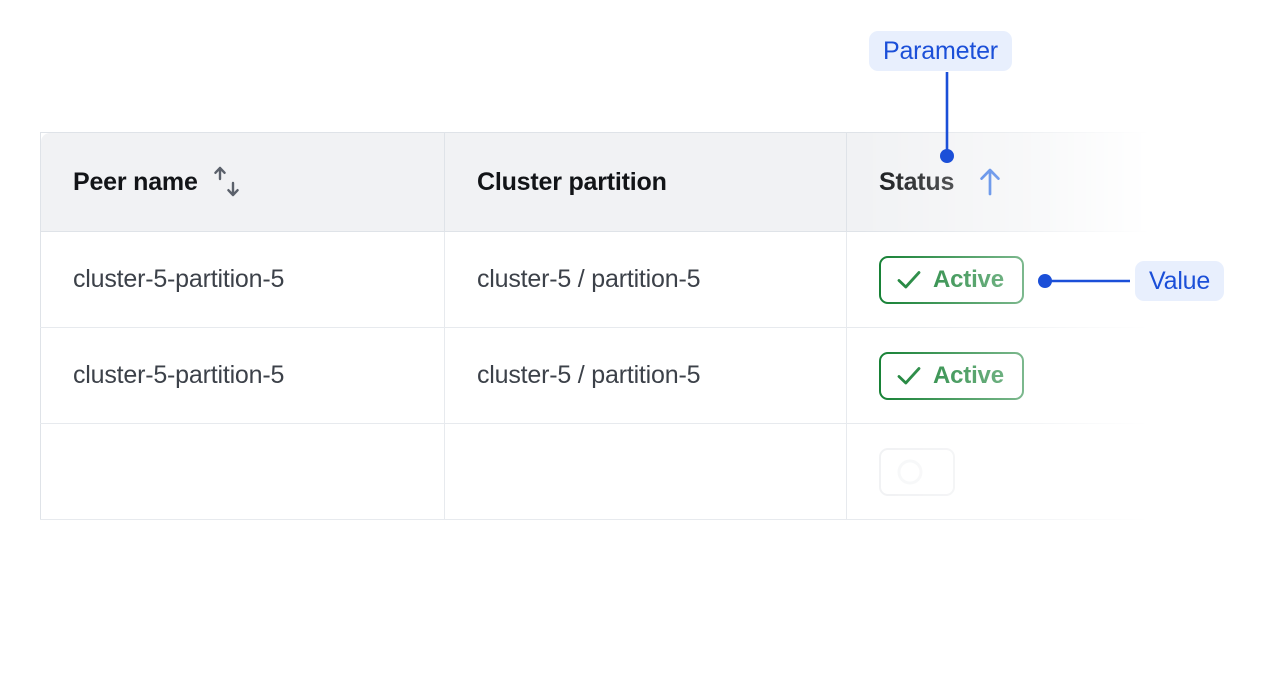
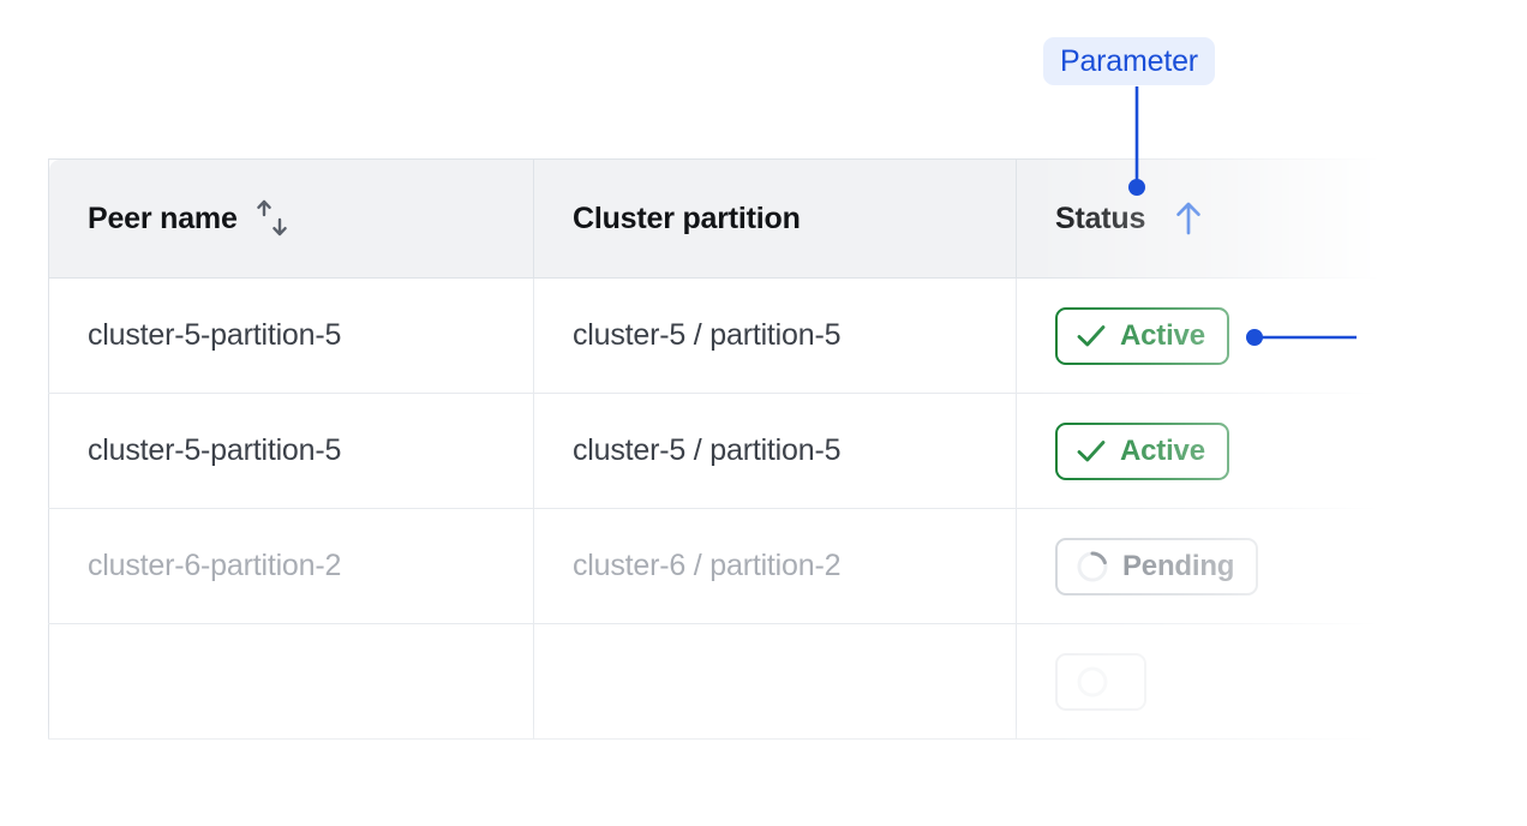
  Peer name	Cluster partition	Status
  cluster-5-partition-5	cluster-5 / partition-5	Active
  cluster-5-partition-5	cluster-5 / partition-5	Active
+ cluster-6-partition-2	cluster-6 / partition-2	Pending
  Parameter
- Value
